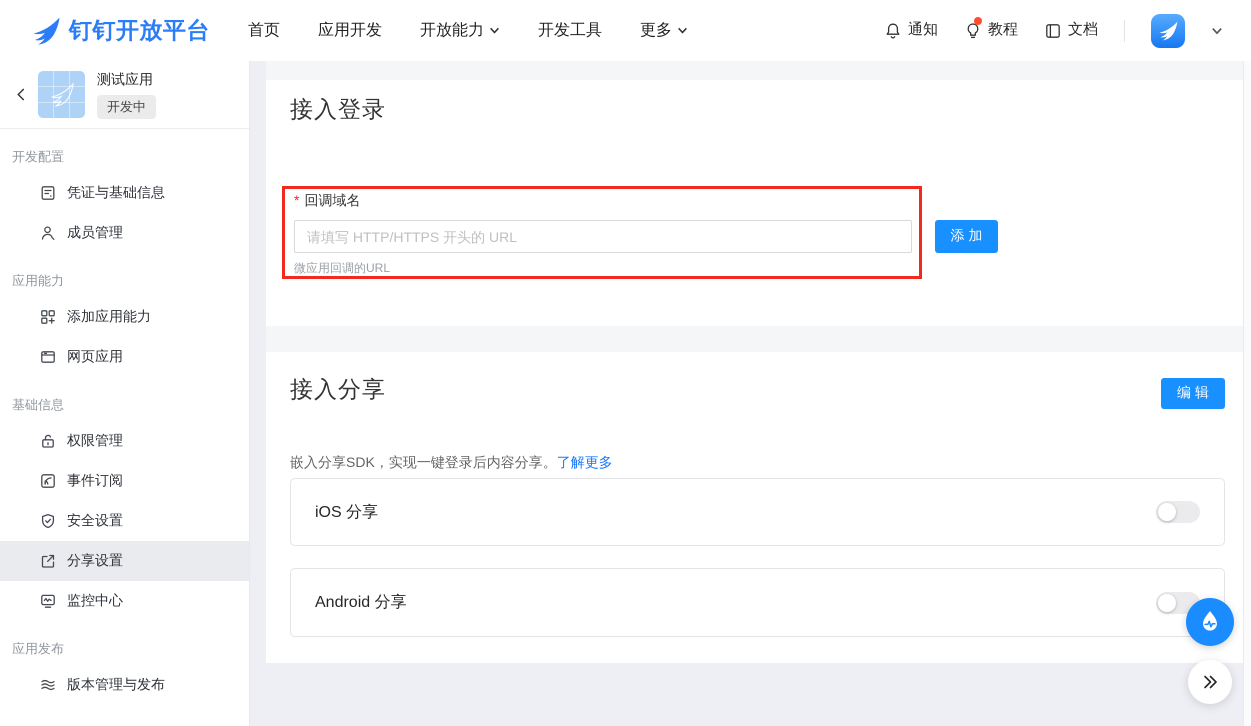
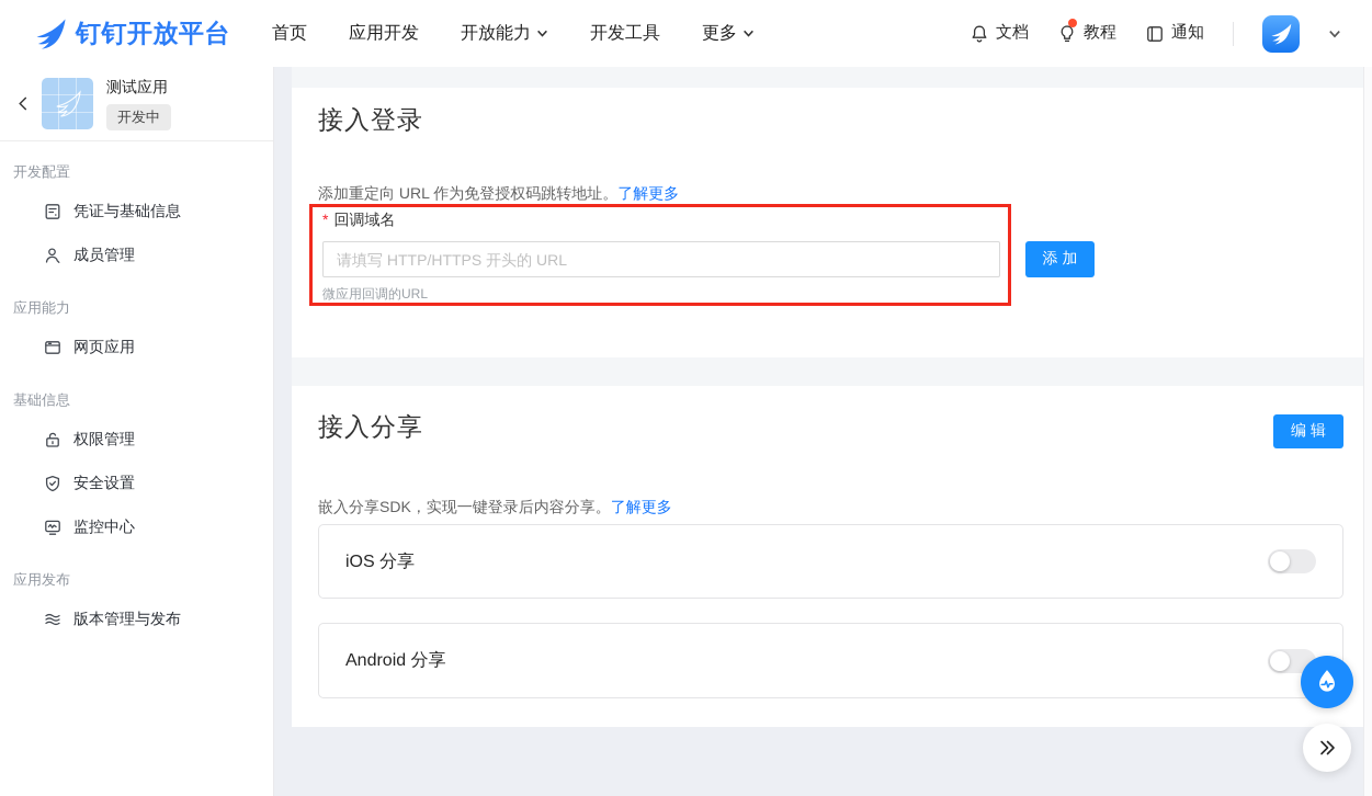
  钉钉开放平台
  首页
  应用开发
  开放能力
  开发工具
  更多
- 通知
+ 文档
  教程
- 文档
+ 通知
  测试应用
  开发中
  开发配置
  凭证与基础信息
  成员管理
  应用能力
- 添加应用能力
  网页应用
  基础信息
  权限管理
- 事件订阅
  安全设置
- 分享设置
  监控中心
  应用发布
  版本管理与发布
  接入登录
+ 添加重定向 URL 作为免登授权码跳转地址。了解更多
  * 回调域名
  请填写 HTTP/HTTPS 开头的 URL
  微应用回调的URL
  添加
  接入分享
  编辑
  嵌入分享SDK，实现一键登录后内容分享。了解更多
  iOS 分享
  Android 分享
